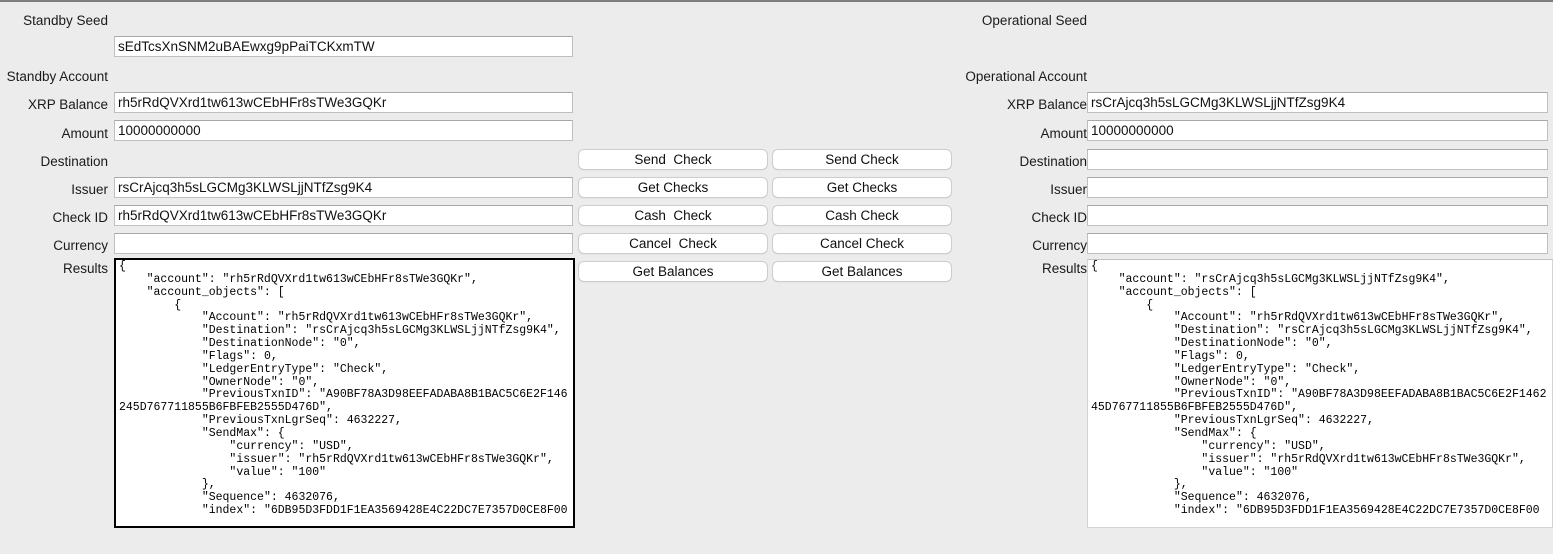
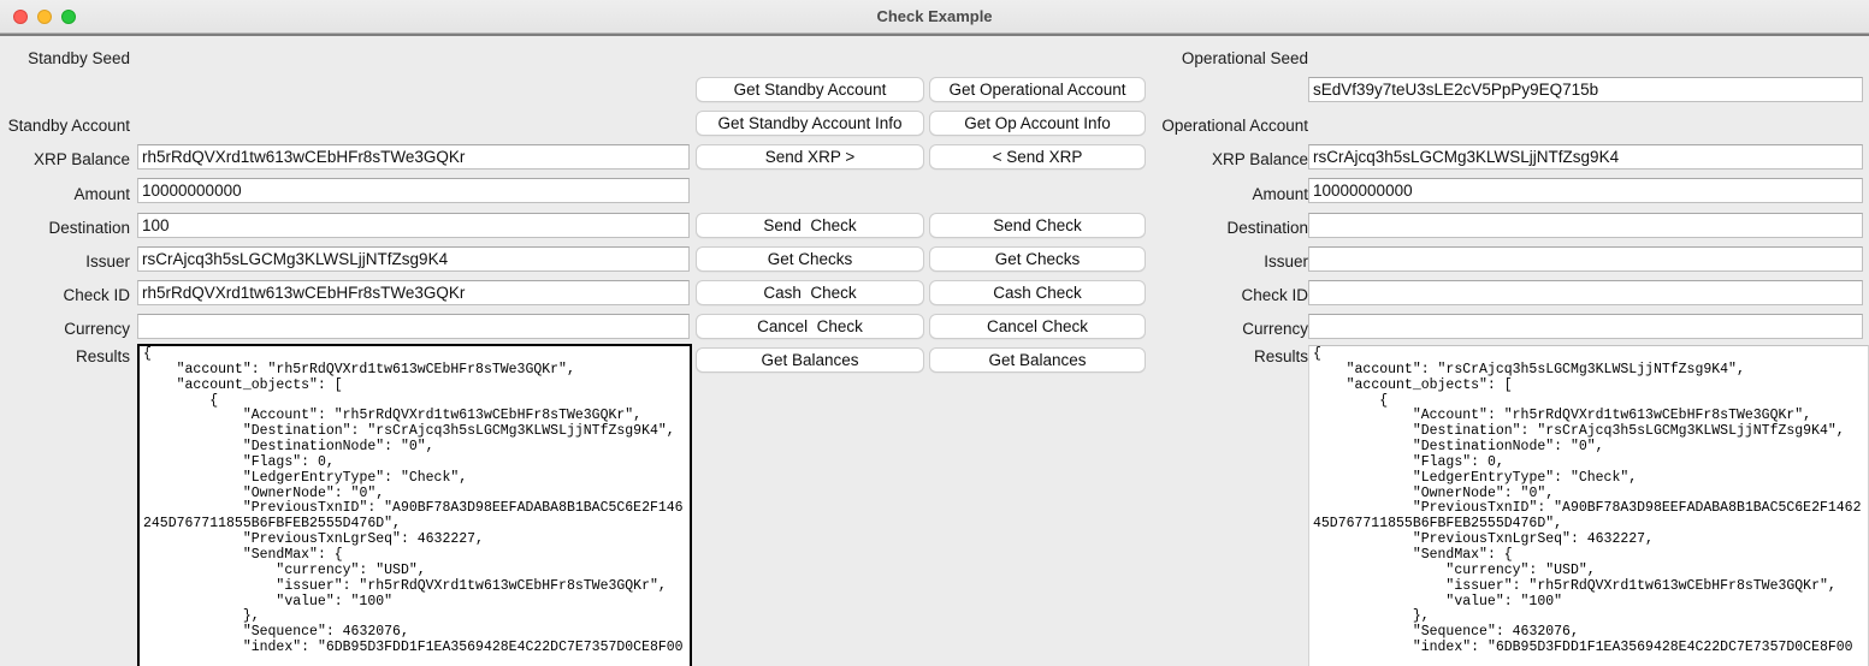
+ Check Example
  Standby Seed
  Standby Account
  XRP Balance
  Amount
  Destination
  Issuer
  Check ID
  Currency
  Results
- sEdTcsXnSNM2uBAEwxg9pPaiTCKxmTW
  rh5rRdQVXrd1tw613wCEbHFr8sTWe3GQKr
  10000000000
+ 100
  rsCrAjcq3h5sLGCMg3KLWSLjjNTfZsg9K4
  rh5rRdQVXrd1tw613wCEbHFr8sTWe3GQKr
  {
  "account": "rh5rRdQVXrd1tw613wCEbHFr8sTWe3GQKr",
  "account_objects": [
  {
  "Account": "rh5rRdQVXrd1tw613wCEbHFr8sTWe3GQKr",
  "Destination": "rsCrAjcq3h5sLGCMg3KLWSLjjNTfZsg9K4",
  "DestinationNode": "0",
  "Flags": 0,
  "LedgerEntryType": "Check",
  "OwnerNode": "0",
+ Get Standby Account
+ Get Standby Account Info
+ Send XRP >
  Send Check
  Get Checks
  Cash Check
  Cancel Check
  Get Balances
+ Get Operational Account
+ Get Op Account Info
+ < Send XRP
  Send Check
  Get Checks
  Cash Check
  Cancel Check
  Get Balances
  Operational Seed
  Operational Account
  XRP Balance
  Amount
  Destination
  Issuer
  Check ID
  Currency
  Results
+ sEdVf39y7teU3sLE2cV5PpPy9EQ715b
  rsCrAjcq3h5sLGCMg3KLWSLjjNTfZsg9K4
  10000000000
  {
  "account": "rsCrAjcq3h5sLGCMg3KLWSLjjNTfZsg9K4",
  "account_objects": [
  {
  "Account": "rh5rRdQVXrd1tw613wCEbHFr8sTWe3GQKr",
  "Destination": "rsCrAjcq3h5sLGCMg3KLWSLjjNTfZsg9K4",
  "DestinationNode": "0",
  "Flags": 0,
  "LedgerEntryType": "Check",
  "OwnerNode": "0",
